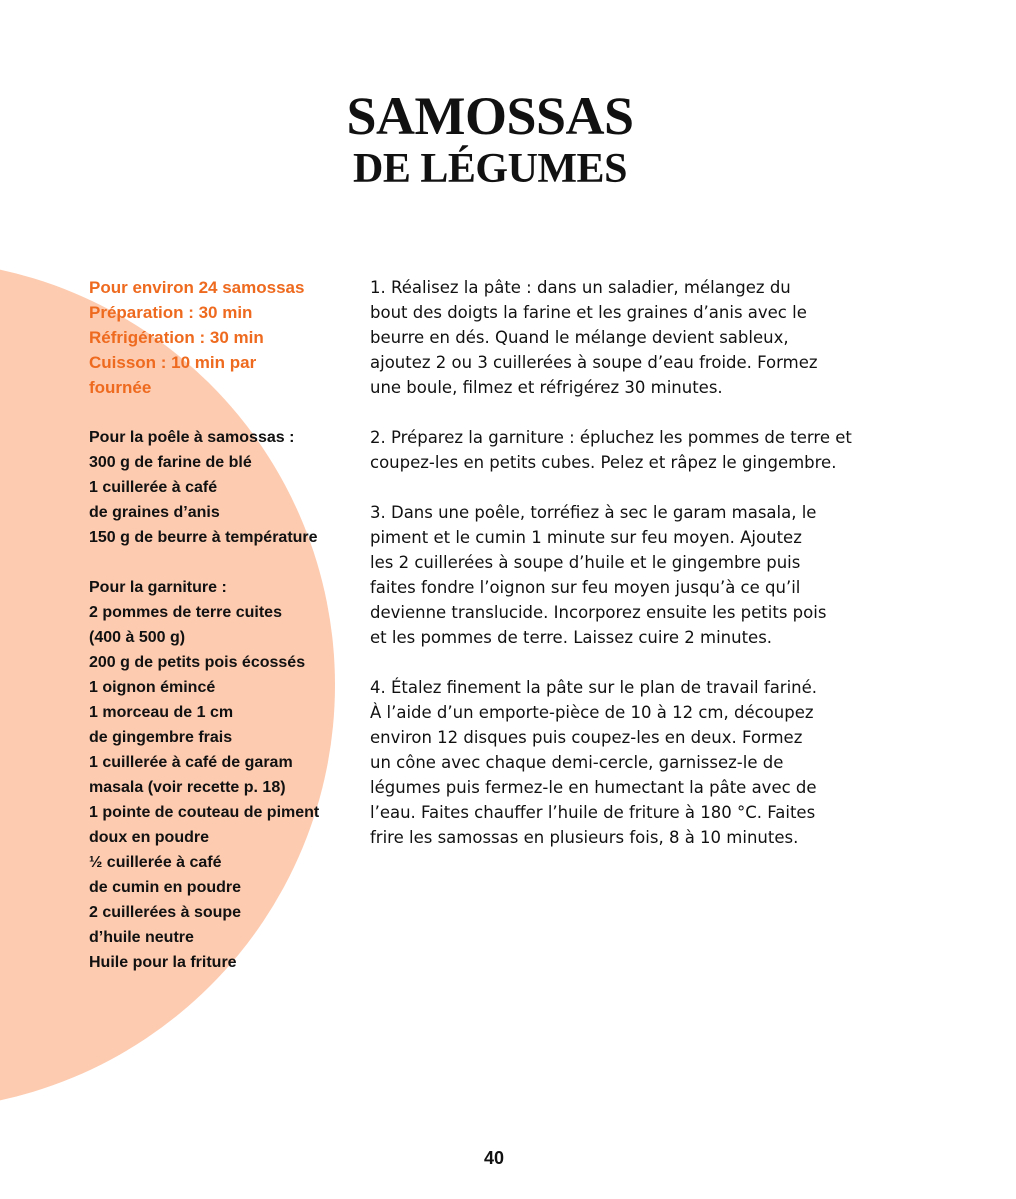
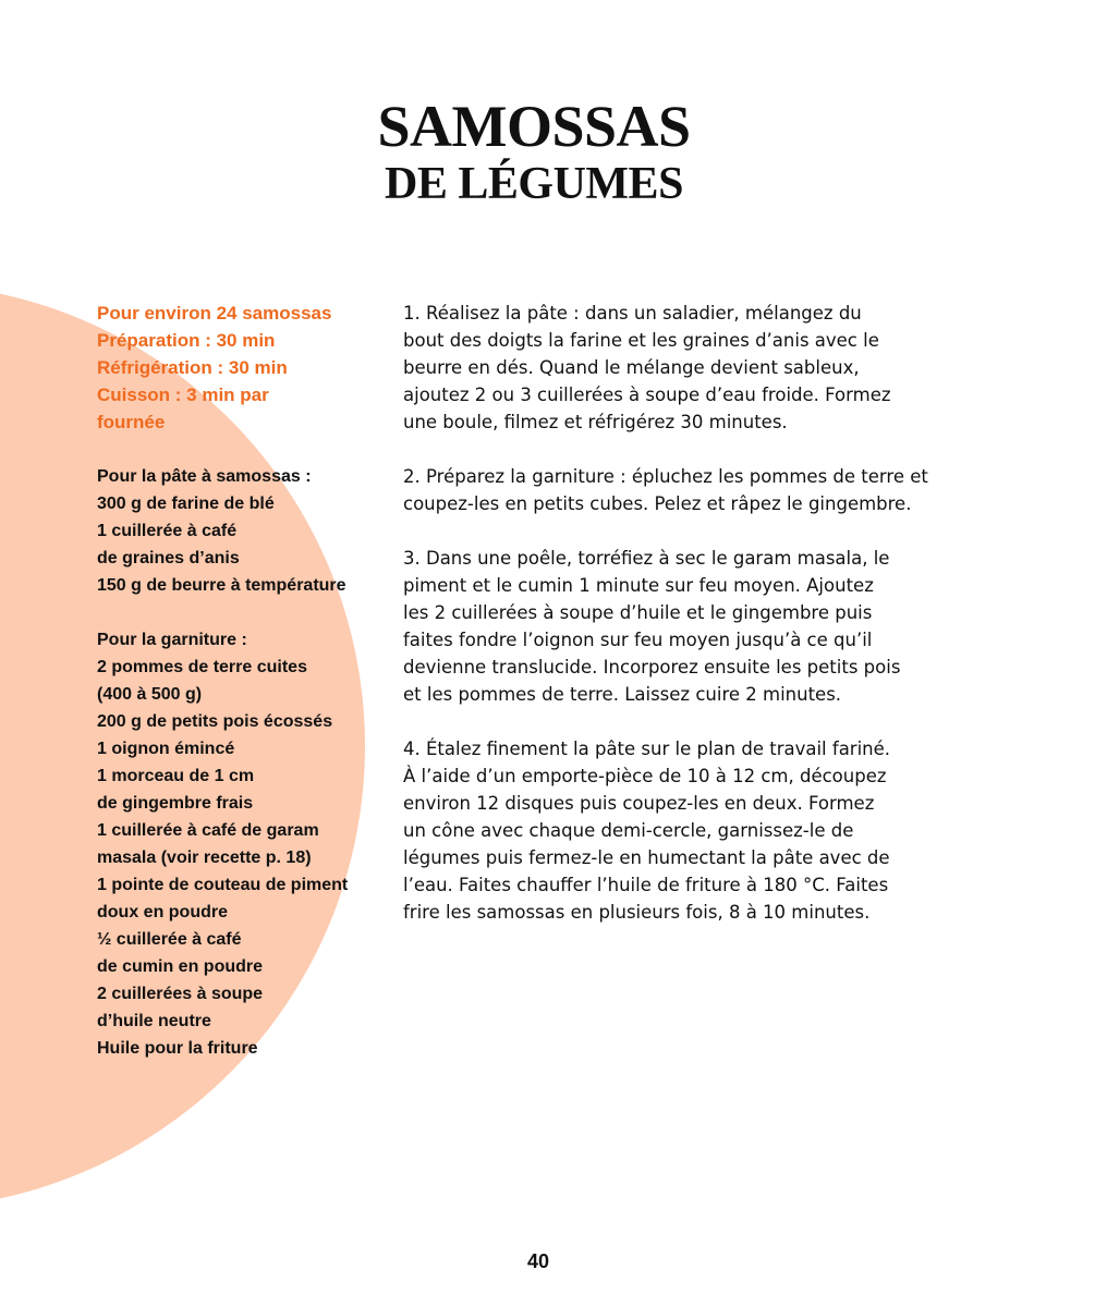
  SAMOSSAS
  DE LÉGUMES
  Pour environ 24 samossas
  Préparation : 30 min
  Réfrigération : 30 min
- Cuisson : 10 min par
+ Cuisson : 3 min par
  fournée
- Pour la poêle à samossas :
+ Pour la pâte à samossas :
  300 g de farine de blé
  1 cuillerée à café
  de graines d’anis
  150 g de beurre à température
  Pour la garniture :
  2 pommes de terre cuites
  (400 à 500 g)
  200 g de petits pois écossés
  1 oignon émincé
  1 morceau de 1 cm
  de gingembre frais
  1 cuillerée à café de garam
  masala (voir recette p. 18)
  1 pointe de couteau de piment
  doux en poudre
  ½ cuillerée à café
  de cumin en poudre
  2 cuillerées à soupe
  d’huile neutre
  Huile pour la friture
  1. Réalisez la pâte : dans un saladier, mélangez du
  bout des doigts la farine et les graines d’anis avec le
  beurre en dés. Quand le mélange devient sableux,
  ajoutez 2 ou 3 cuillerées à soupe d’eau froide. Formez
  une boule, filmez et réfrigérez 30 minutes.
  2. Préparez la garniture : épluchez les pommes de terre et
  coupez-les en petits cubes. Pelez et râpez le gingembre.
  3. Dans une poêle, torréfiez à sec le garam masala, le
  piment et le cumin 1 minute sur feu moyen. Ajoutez
  les 2 cuillerées à soupe d’huile et le gingembre puis
  faites fondre l’oignon sur feu moyen jusqu’à ce qu’il
  devienne translucide. Incorporez ensuite les petits pois
  et les pommes de terre. Laissez cuire 2 minutes.
  4. Étalez finement la pâte sur le plan de travail fariné.
  À l’aide d’un emporte-pièce de 10 à 12 cm, découpez
  environ 12 disques puis coupez-les en deux. Formez
  un cône avec chaque demi-cercle, garnissez-le de
  légumes puis fermez-le en humectant la pâte avec de
  l’eau. Faites chauffer l’huile de friture à 180 °C. Faites
  frire les samossas en plusieurs fois, 8 à 10 minutes.
  40
